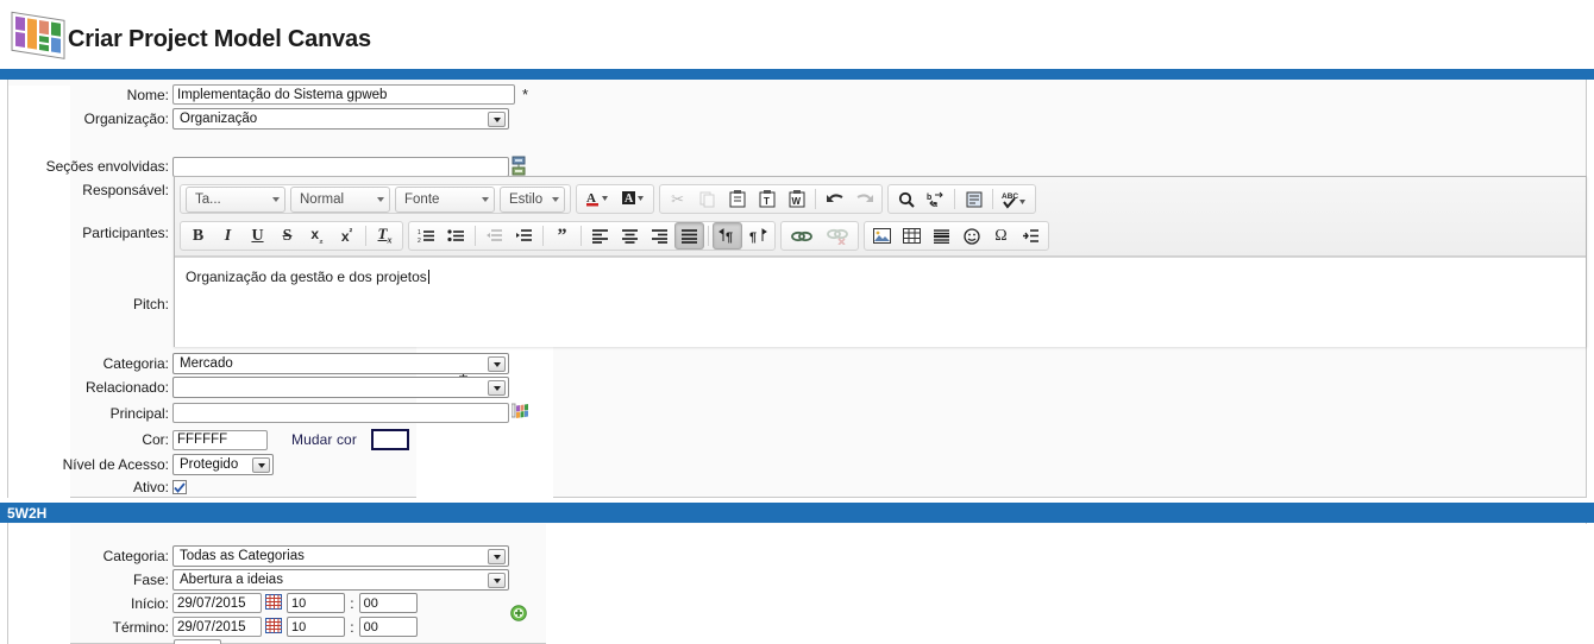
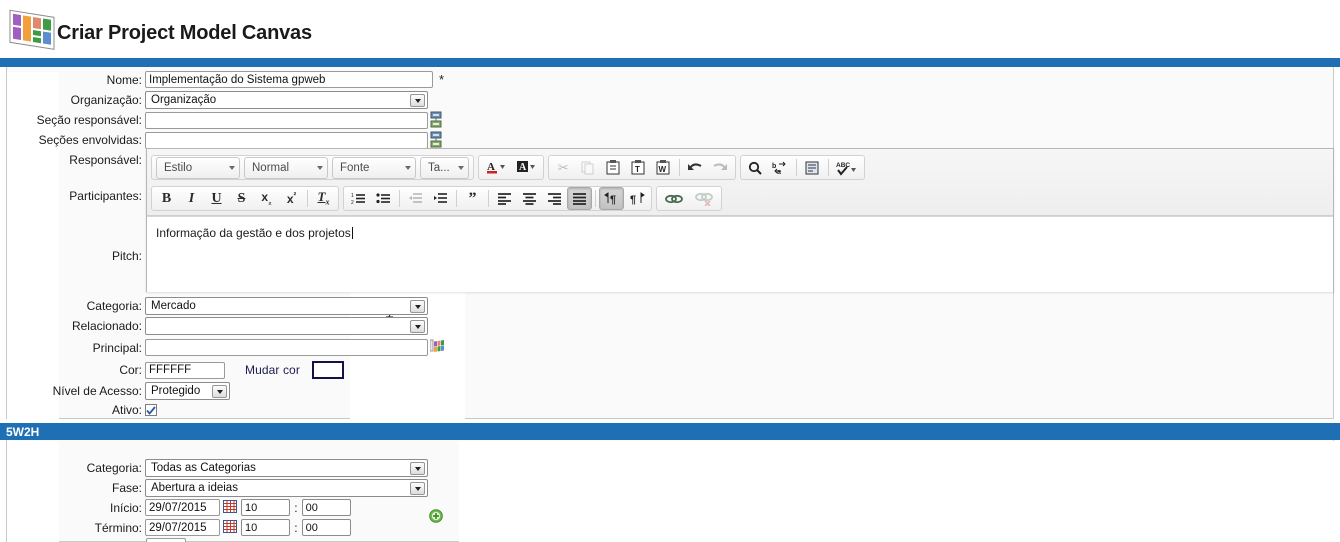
  Criar Project Model Canvas
  Nome:
  Implementação do Sistema gpweb
  *
  Organização:
  Organização
+ Seção responsável:
  Seções envolvidas:
  Responsável:
  Participantes:
  Pitch:
- Ta...
+ Estilo
  Normal
  Fonte
- Estilo
+ Ta...
  A
  A
  ✂
  T
  W
  B
  I
  U
  S
  x₂
  x²
  Tx
  ”
  ¶
  ¶
- Ω
- Organização da gestão e dos projetos
+ Informação da gestão e dos projetos
  Categoria:
  Mercado
  Relacionado:
  Principal:
  Cor:
  FFFFFF
  Mudar cor
  Nível de Acesso:
  Protegido
  Ativo:
  5W2H
  Categoria:
  Todas as Categorias
  Fase:
  Abertura a ideias
  Início:
  29/07/2015
  10
  :
  00
  Término:
  29/07/2015
  10
  :
  00
